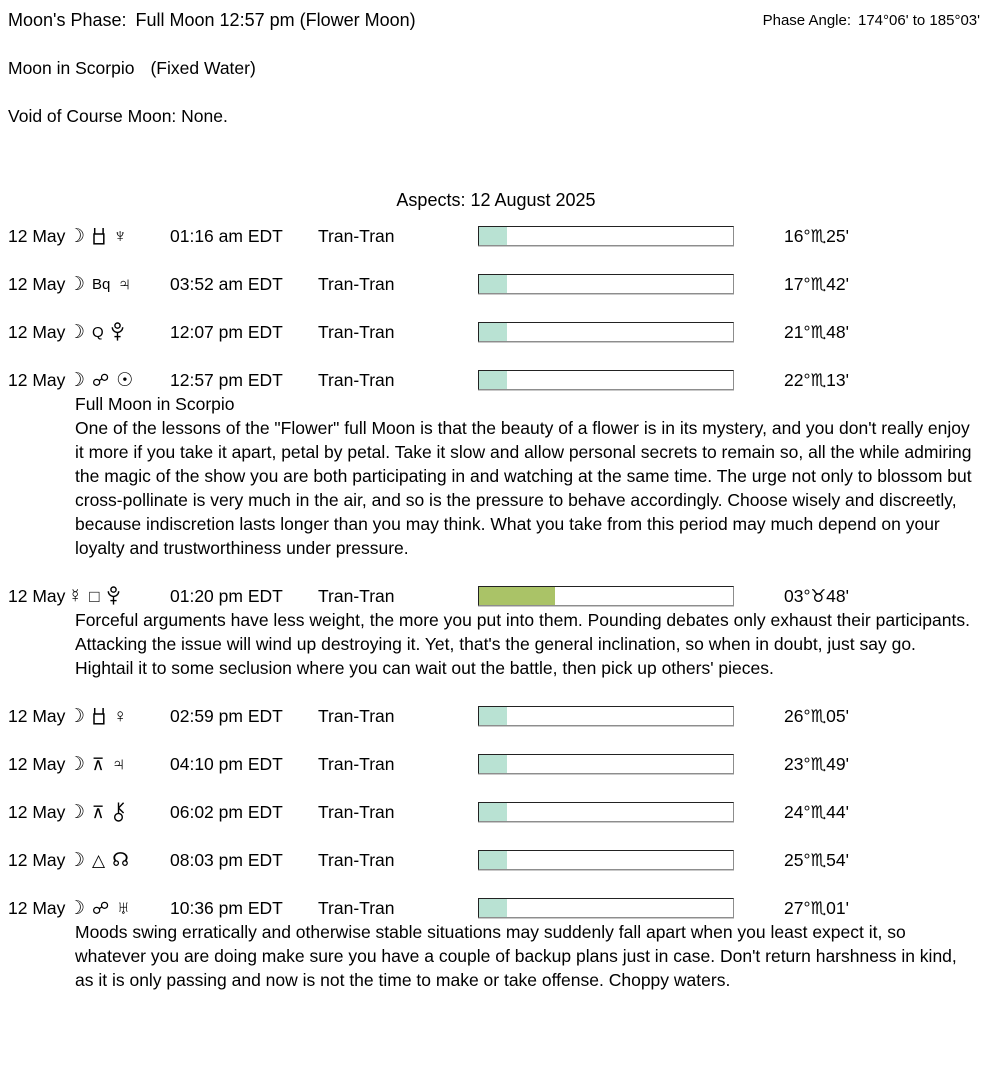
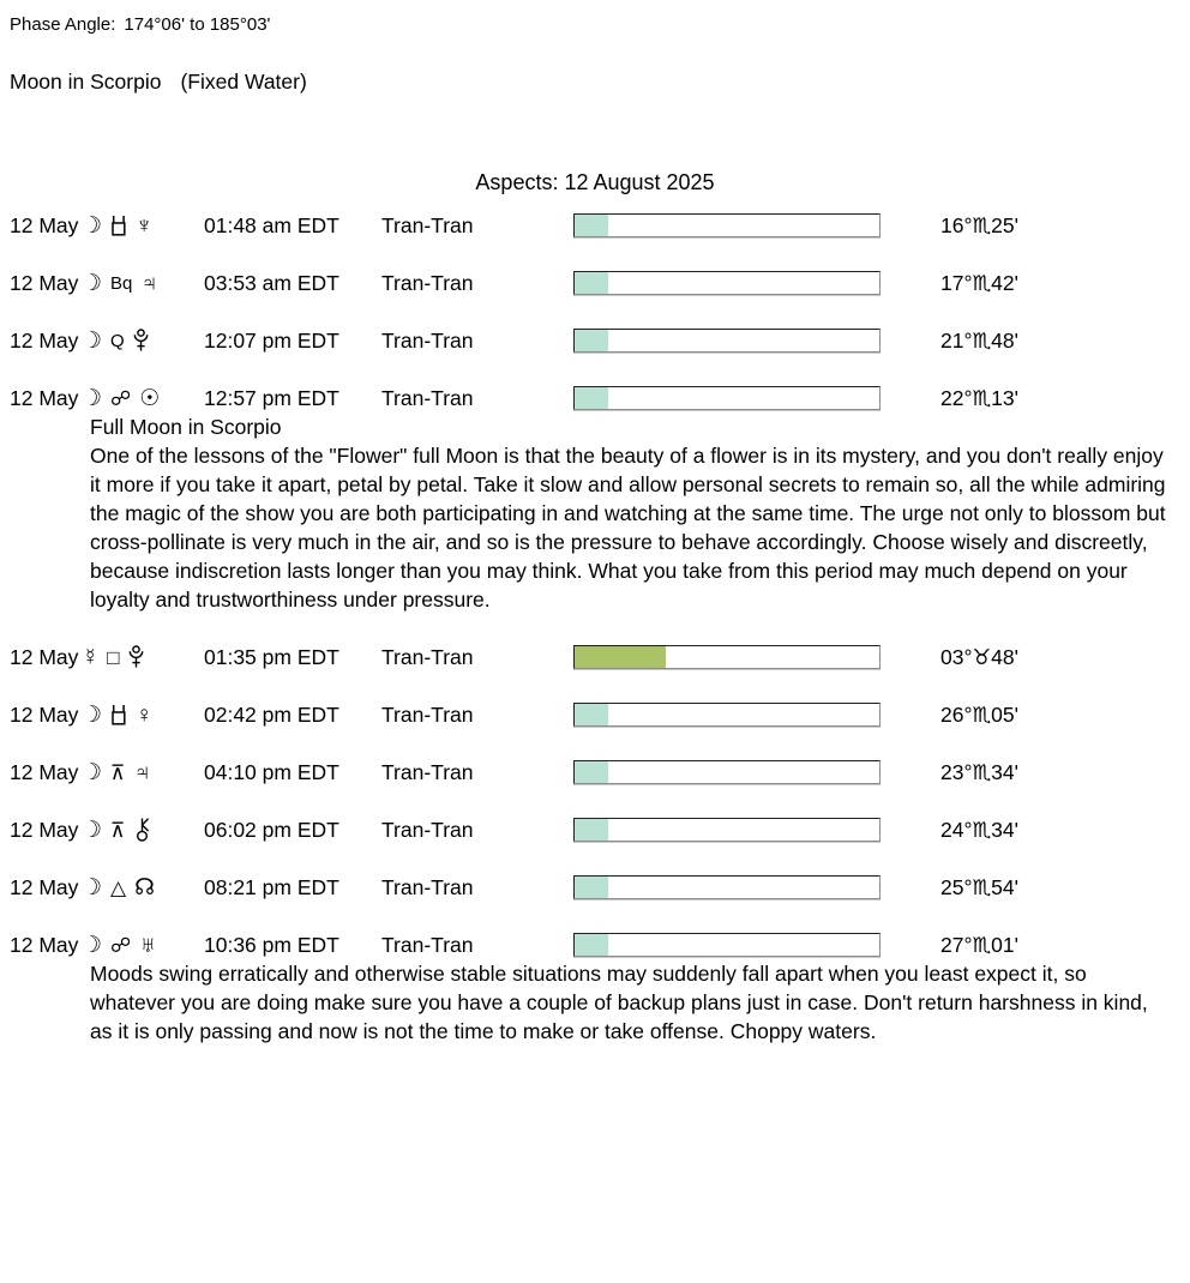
- Moon's Phase: Full Moon 12:57 pm (Flower Moon)
  Phase Angle: 174°06' to 185°03'
  Moon in Scorpio (Fixed Water)
- Void of Course Moon: None.
  Aspects: 12 August 2025
  12 May
  ☽
  ♆
- 01:16 am EDT
+ 01:48 am EDT
  Tran-Tran
  16°♏25'
  12 May
  ☽
  Bq
  ♃
- 03:52 am EDT
+ 03:53 am EDT
  Tran-Tran
  17°♏42'
  12 May
  ☽
  Q
  12:07 pm EDT
  Tran-Tran
  21°♏48'
  12 May
  ☽
  ☍
  ☉
  12:57 pm EDT
  Tran-Tran
  22°♏13'
  Full Moon in Scorpio
  One of the lessons of the "Flower" full Moon is that the beauty of a flower is in its mystery, and you don't really enjoy it more if you take it apart, petal by petal. Take it slow and allow personal secrets to remain so, all the while admiring the magic of the show you are both participating in and watching at the same time. The urge not only to blossom but cross-pollinate is very much in the air, and so is the pressure to behave accordingly. Choose wisely and discreetly, because indiscretion lasts longer than you may think. What you take from this period may much depend on your loyalty and trustworthiness under pressure.
  12 May
  ☿
  □
- 01:20 pm EDT
+ 01:35 pm EDT
  Tran-Tran
  03°♉48'
- Forceful arguments have less weight, the more you put into them. Pounding debates only exhaust their participants. Attacking the issue will wind up destroying it. Yet, that's the general inclination, so when in doubt, just say go. Hightail it to some seclusion where you can wait out the battle, then pick up others' pieces.
  12 May
  ☽
  ♀
- 02:59 pm EDT
+ 02:42 pm EDT
  Tran-Tran
  26°♏05'
  12 May
  ☽
  ⊼
  ♃
  04:10 pm EDT
  Tran-Tran
- 23°♏49'
+ 23°♏34'
  12 May
  ☽
  ⊼
  06:02 pm EDT
  Tran-Tran
- 24°♏44'
+ 24°♏34'
  12 May
  ☽
  △
  ☊
- 08:03 pm EDT
+ 08:21 pm EDT
  Tran-Tran
  25°♏54'
  12 May
  ☽
  ☍
  ♅
  10:36 pm EDT
  Tran-Tran
  27°♏01'
  Moods swing erratically and otherwise stable situations may suddenly fall apart when you least expect it, so whatever you are doing make sure you have a couple of backup plans just in case. Don't return harshness in kind, as it is only passing and now is not the time to make or take offense. Choppy waters.
